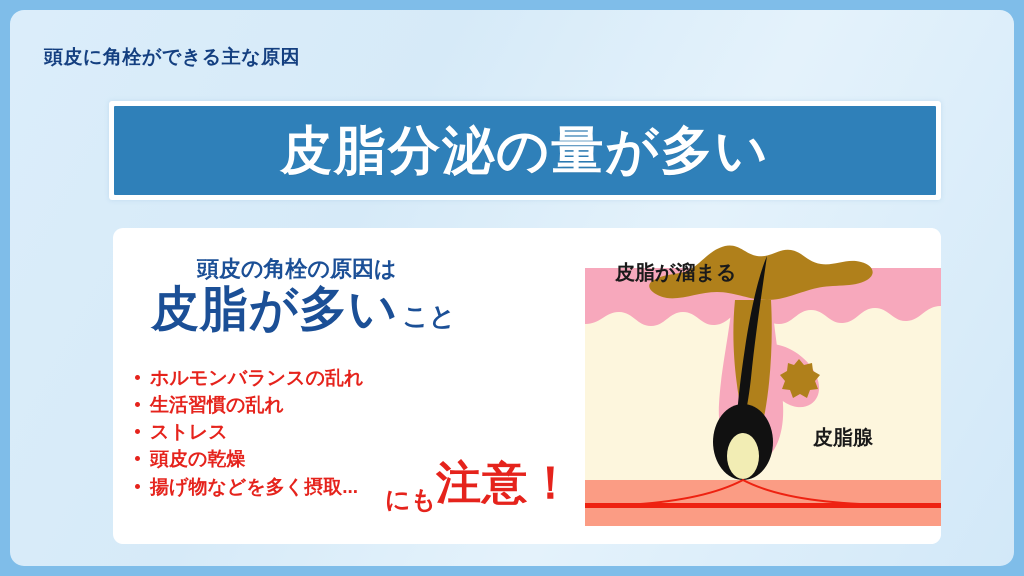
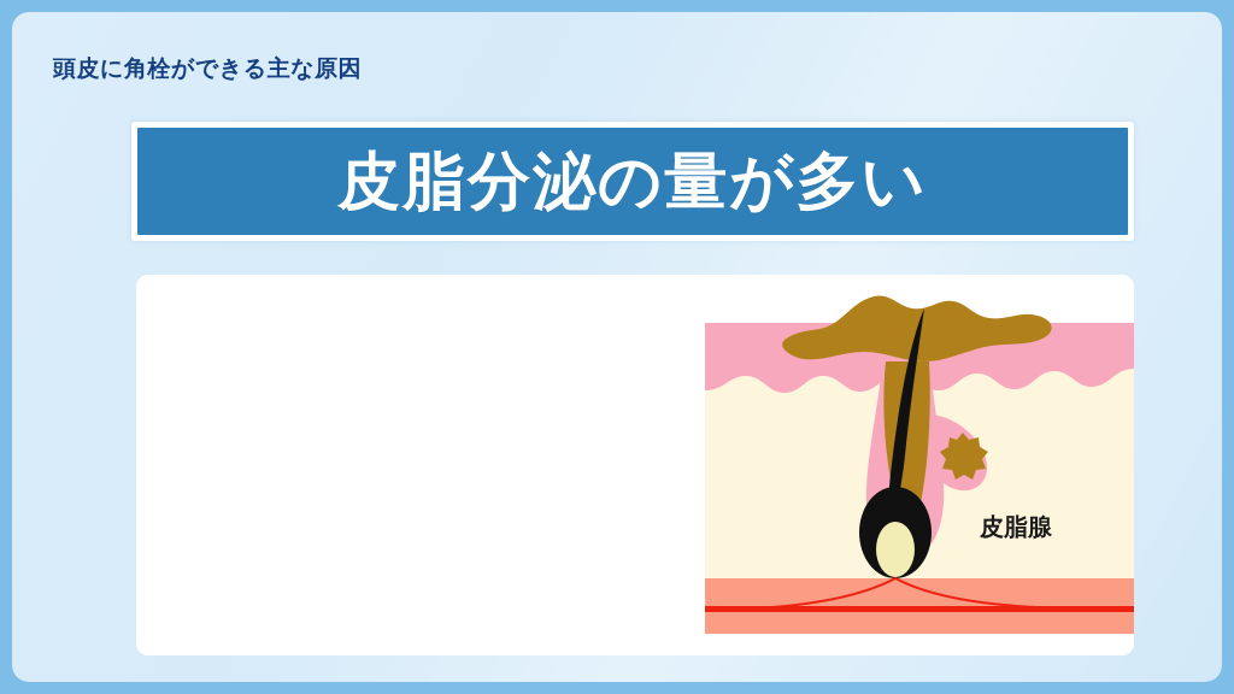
  頭皮に角栓ができる主な原因
  皮脂分泌の量が多い
- 頭皮の角栓の原因は
- 皮脂が多い
- こと
- ホルモンバランスの乱れ
- 生活習慣の乱れ
- ストレス
- 頭皮の乾燥
- 揚げ物などを多く摂取...
- にも
- 注意！
- 皮脂が溜まる
  皮脂腺
